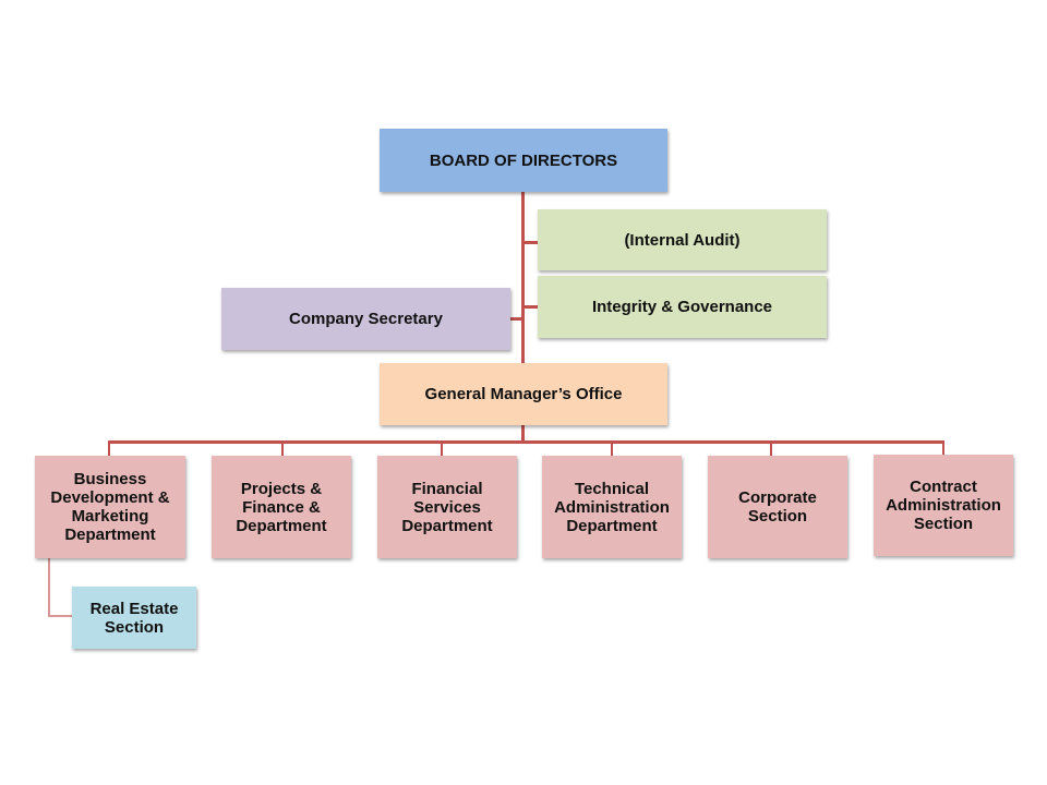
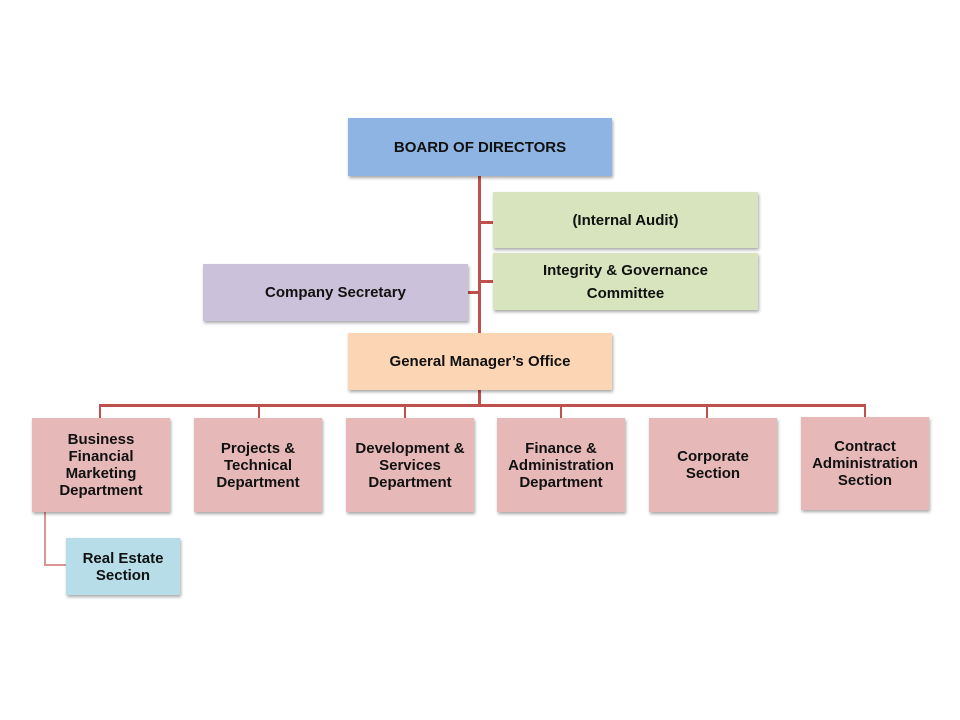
  BOARD OF DIRECTORS
  (Internal Audit)
  Integrity & Governance
+ Committee
  Company Secretary
  General Manager’s Office
  Business
- Development &
+ Financial
  Marketing
  Department
  Projects &
- Finance &
+ Technical
  Department
- Financial
+ Development &
  Services
  Department
- Technical
+ Finance &
  Administration
  Department
  Corporate
  Section
  Contract
  Administration
  Section
  Real Estate
  Section
